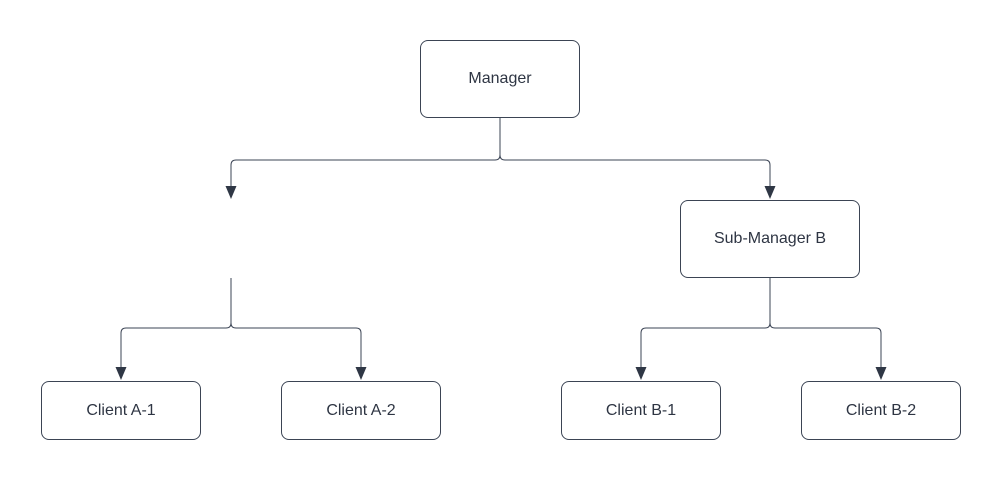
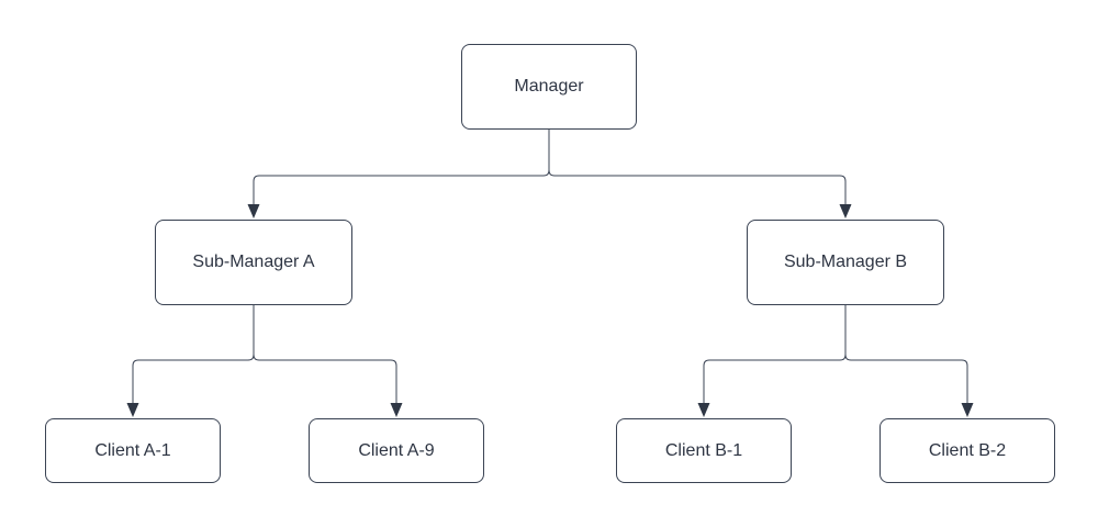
  Manager
+ Sub-Manager A
  Sub-Manager B
  Client A-1
- Client A-2
+ Client A-9
  Client B-1
  Client B-2
